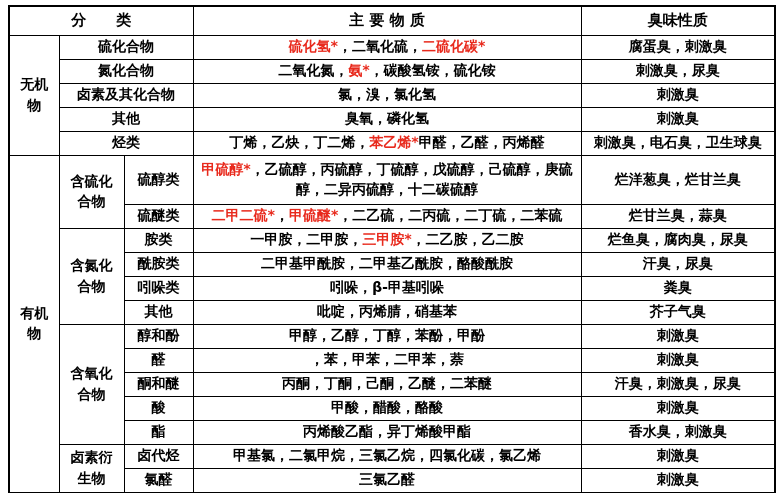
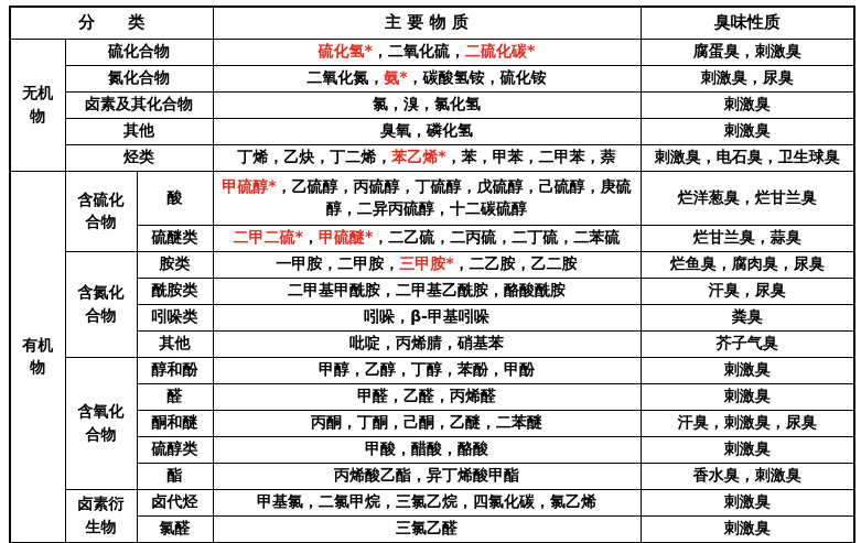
  分 类	主 要 物 质	臭味性质
  无机 物	硫化合物	硫化氢*，二氧化硫，二硫化碳*	腐蛋臭，刺激臭
  氮化合物	二氧化氮，氨*，碳酸氢铵，硫化铵	刺激臭，尿臭
  卤素及其化合物	氯，溴，氯化氢	刺激臭
  其他	臭氧，磷化氢	刺激臭
- 烃类	丁烯，乙炔，丁二烯，苯乙烯*甲醛，乙醛，丙烯醛	刺激臭，电石臭，卫生球臭
+ 烃类	丁烯，乙炔，丁二烯，苯乙烯*，苯，甲苯，二甲苯，萘	刺激臭，电石臭，卫生球臭
- 有机 物	含硫化 合物	硫醇类	甲硫醇*，乙硫醇，丙硫醇，丁硫醇，戊硫醇，己硫醇，庚硫醇，二异丙硫醇，十二碳硫醇	烂洋葱臭，烂甘兰臭
+ 有机 物	含硫化 合物	酸	甲硫醇*，乙硫醇，丙硫醇，丁硫醇，戊硫醇，己硫醇，庚硫醇，二异丙硫醇，十二碳硫醇	烂洋葱臭，烂甘兰臭
  硫醚类	二甲二硫*，甲硫醚*，二乙硫，二丙硫，二丁硫，二苯硫	烂甘兰臭，蒜臭
  含氮化 合物	胺类	一甲胺，二甲胺，三甲胺*，二乙胺，乙二胺	烂鱼臭，腐肉臭，尿臭
  酰胺类	二甲基甲酰胺，二甲基乙酰胺，酪酸酰胺	汗臭，尿臭
  吲哚类	吲哚，β-甲基吲哚	粪臭
  其他	吡啶，丙烯腈，硝基苯	芥子气臭
  含氧化 合物	醇和酚	甲醇，乙醇，丁醇，苯酚，甲酚	刺激臭
- 醛	，苯，甲苯，二甲苯，萘	刺激臭
+ 醛	甲醛，乙醛，丙烯醛	刺激臭
  酮和醚	丙酮，丁酮，己酮，乙醚，二苯醚	汗臭，刺激臭，尿臭
- 酸	甲酸，醋酸，酪酸	刺激臭
+ 硫醇类	甲酸，醋酸，酪酸	刺激臭
  酯	丙烯酸乙酯，异丁烯酸甲酯	香水臭，刺激臭
  卤素衍 生物	卤代烃	甲基氯，二氯甲烷，三氯乙烷，四氯化碳，氯乙烯	刺激臭
  氯醛	三氯乙醛	刺激臭
